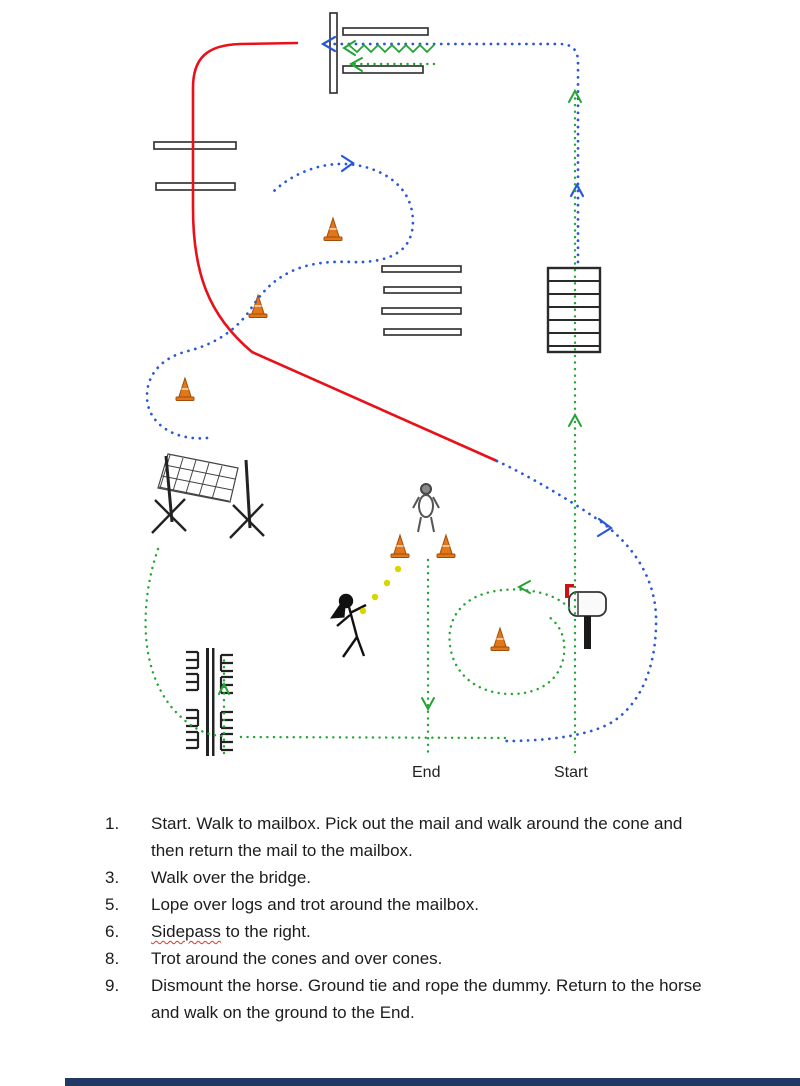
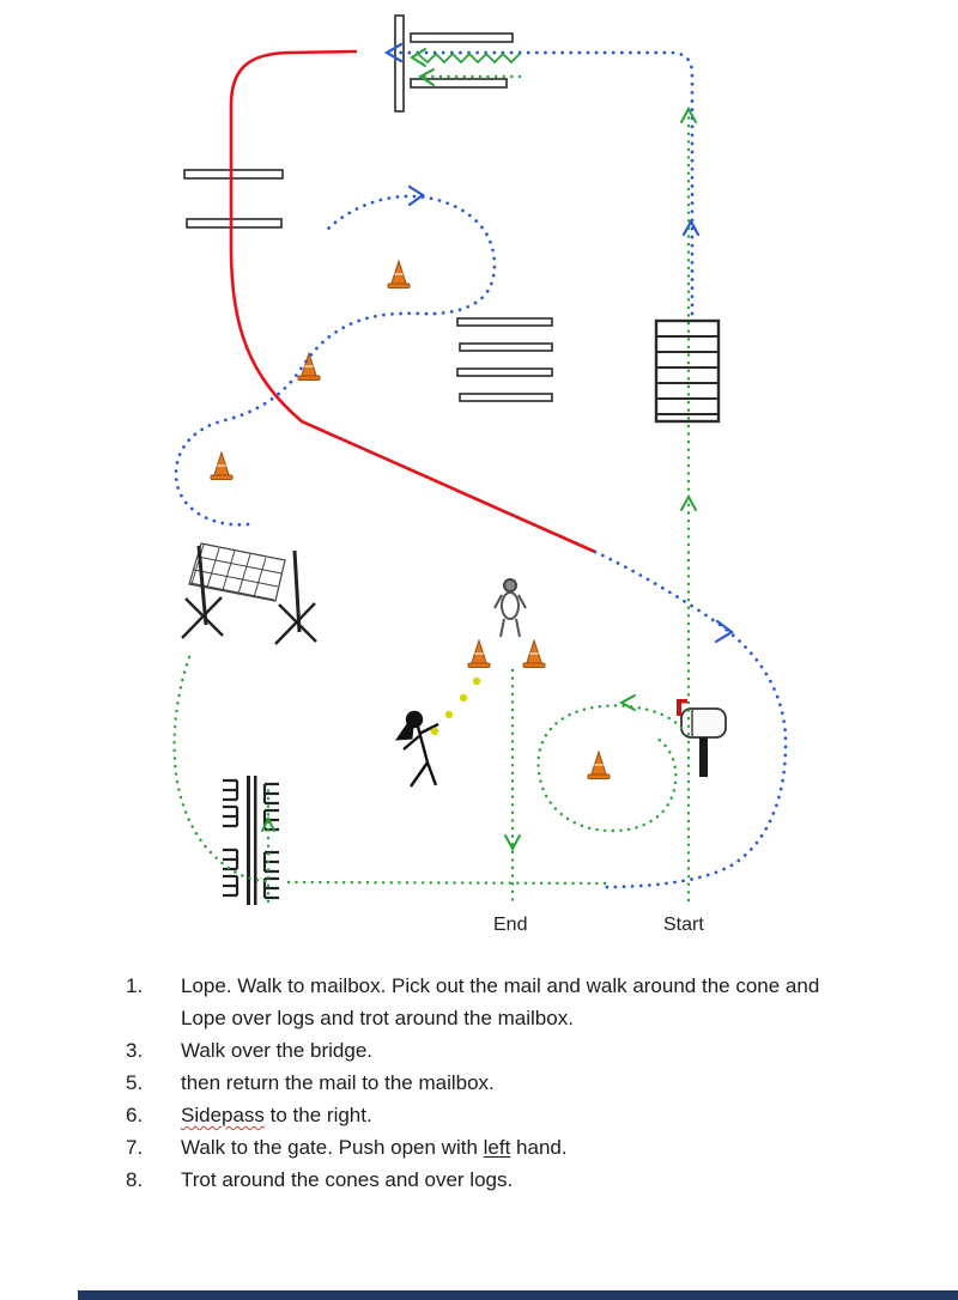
  End
  Start
  1.
- Start. Walk to mailbox. Pick out the mail and walk around the cone and
+ Lope. Walk to mailbox. Pick out the mail and walk around the cone and
- then return the mail to the mailbox.
+ Lope over logs and trot around the mailbox.
  3.
  Walk over the bridge.
  5.
- Lope over logs and trot around the mailbox.
+ then return the mail to the mailbox.
  6.
  Sidepass to the right.
+ 7.
+ Walk to the gate. Push open with left hand.
  8.
- Trot around the cones and over cones.
+ Trot around the cones and over logs.
- 9.
- Dismount the horse. Ground tie and rope the dummy. Return to the horse
- and walk on the ground to the End.
